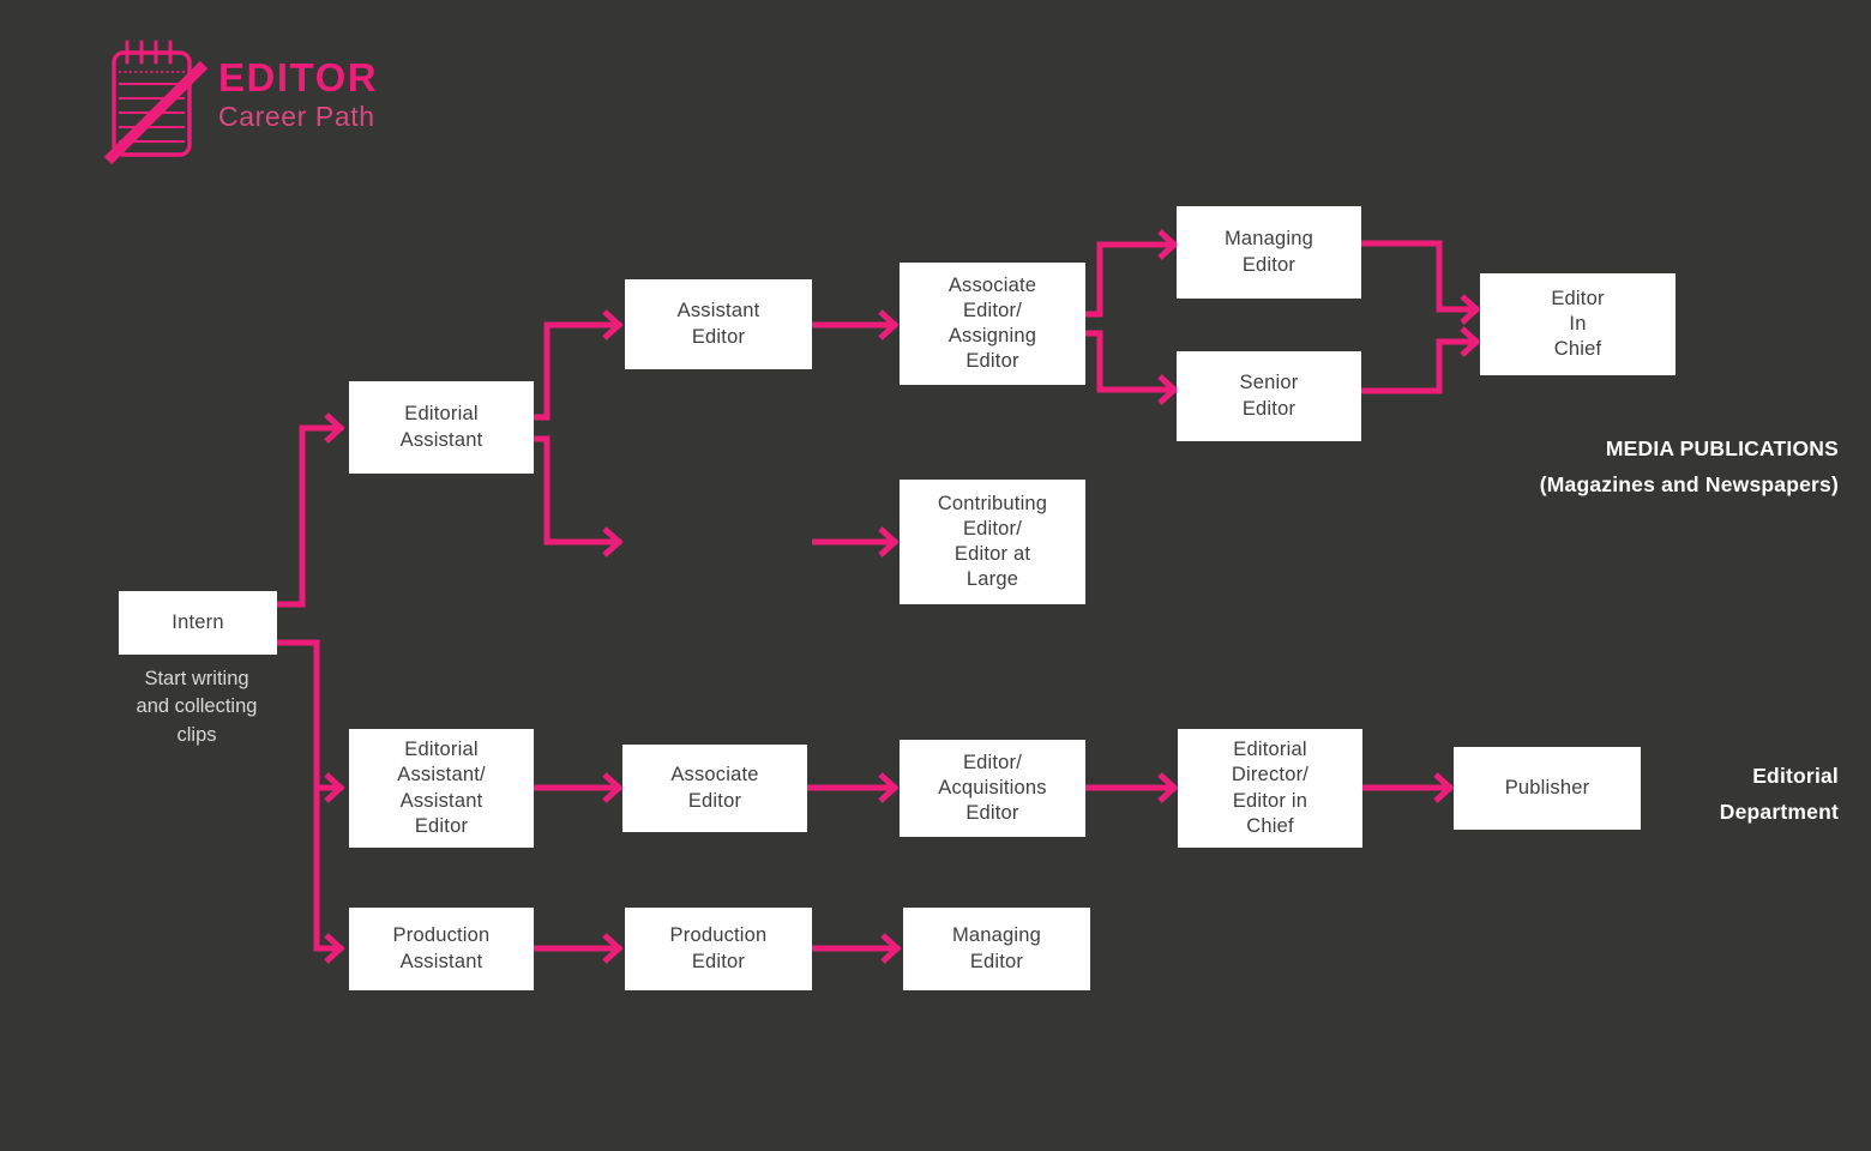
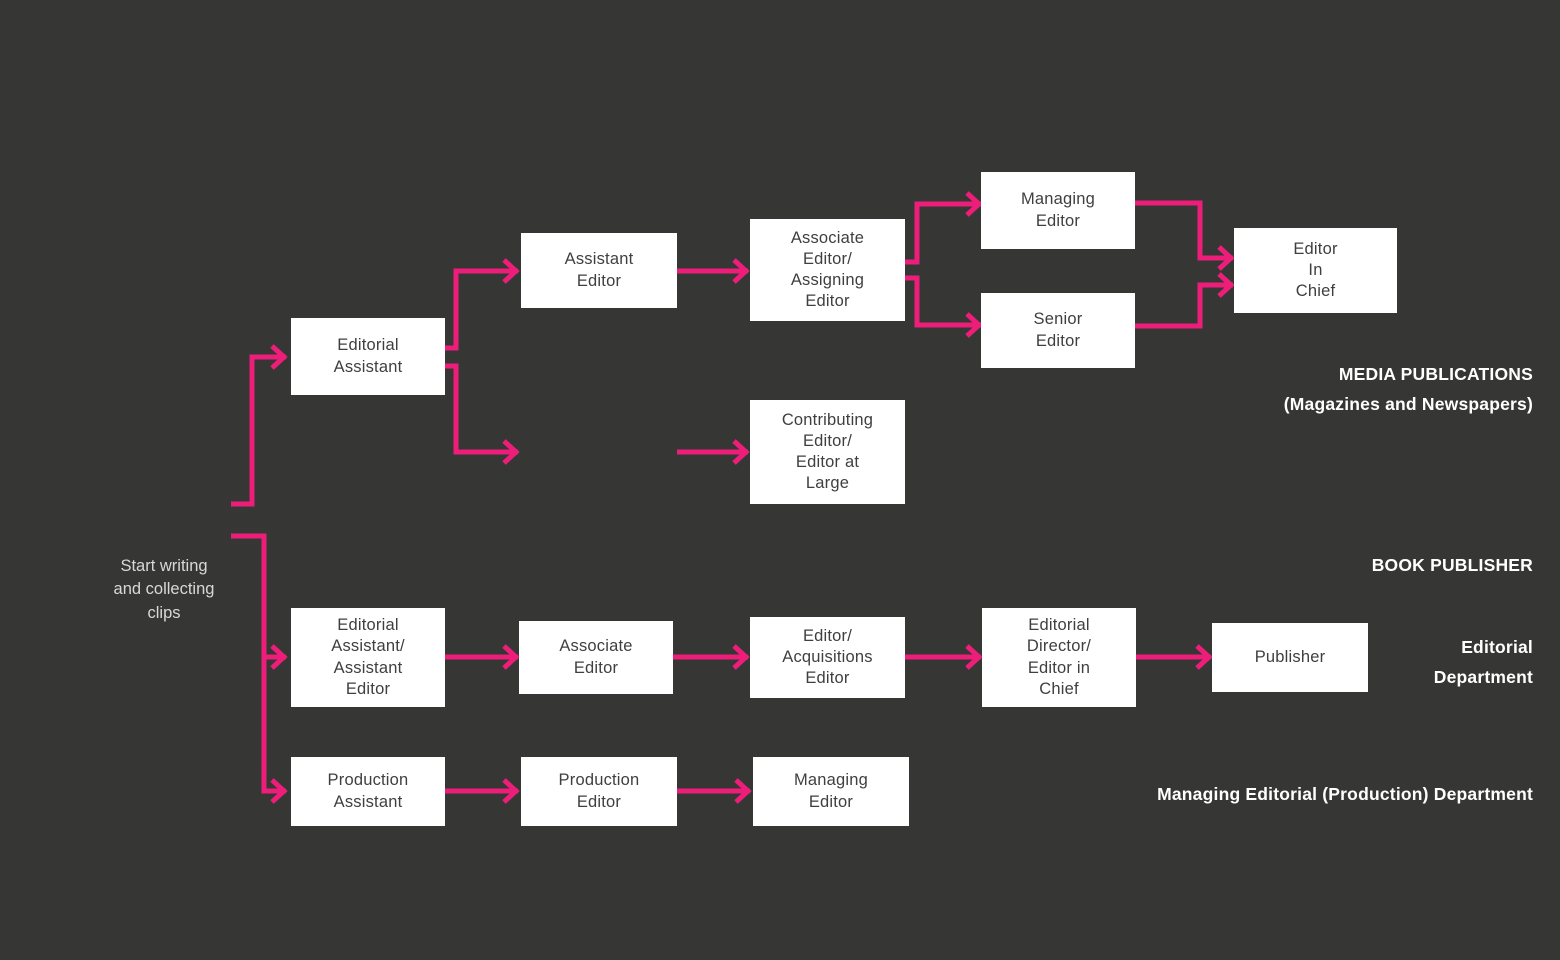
- EDITOR
- Career Path
- Intern
  Start writing
  and collecting
  clips
  Editorial
  Assistant
  Assistant
  Editor
  Associate
  Editor/
  Assigning
  Editor
  Managing
  Editor
  Senior
  Editor
  Editor
  In
  Chief
  Contributing
  Editor/
  Editor at
  Large
  Editorial
  Assistant/
  Assistant
  Editor
  Associate
  Editor
  Editor/
  Acquisitions
  Editor
  Editorial
  Director/
  Editor in
  Chief
  Publisher
  Production
  Assistant
  Production
  Editor
  Managing
  Editor
  MEDIA PUBLICATIONS
  (Magazines and Newspapers)
+ BOOK PUBLISHER
  Editorial
  Department
+ Managing Editorial (Production) Department
